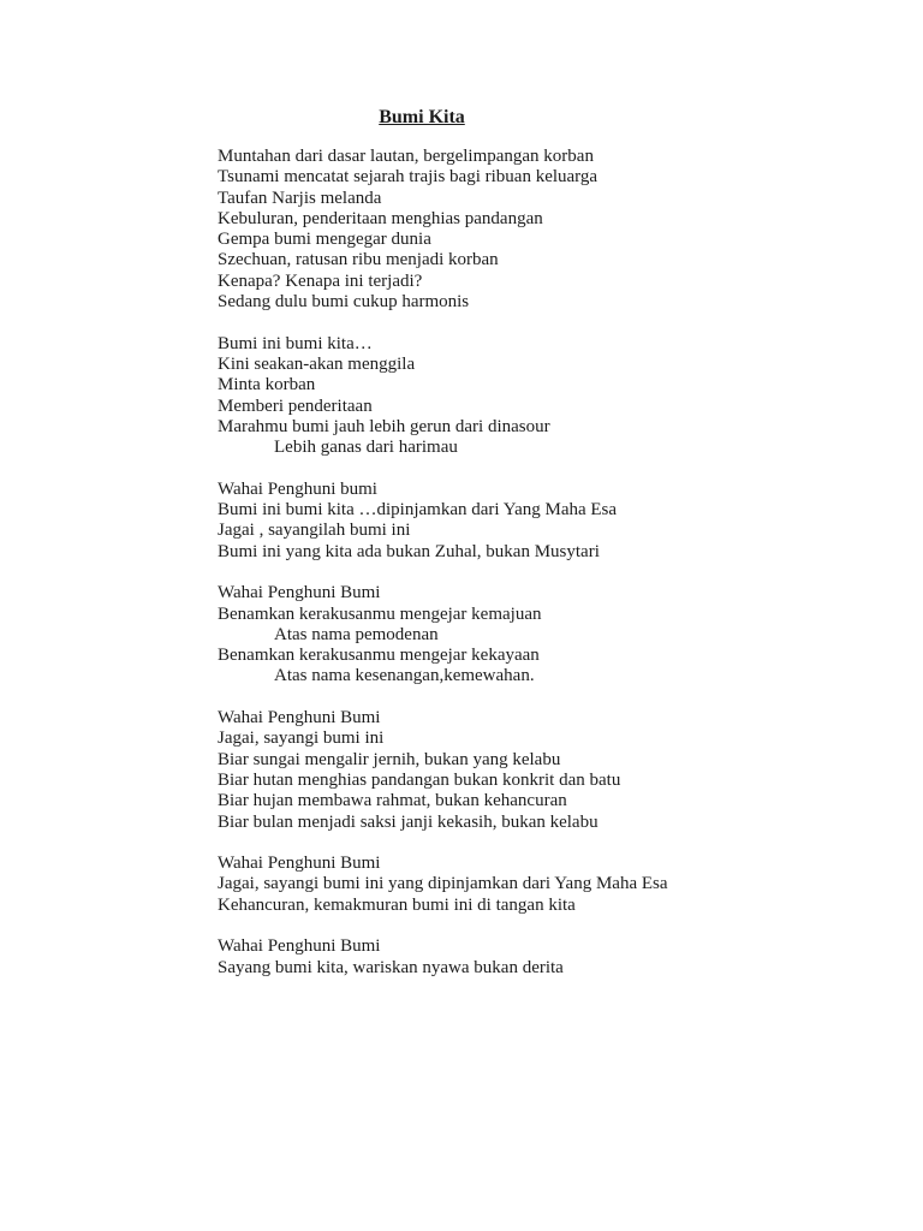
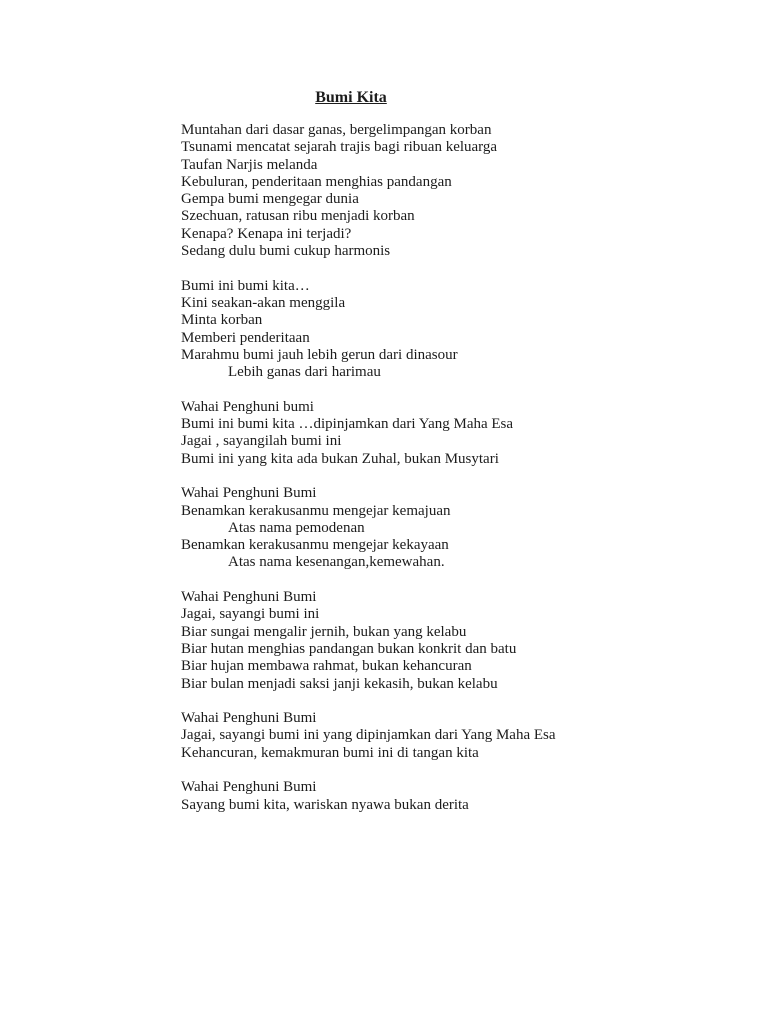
  Bumi Kita
- Muntahan dari dasar lautan, bergelimpangan korban
+ Muntahan dari dasar ganas, bergelimpangan korban
  Tsunami mencatat sejarah trajis bagi ribuan keluarga
  Taufan Narjis melanda
  Kebuluran, penderitaan menghias pandangan
  Gempa bumi mengegar dunia
  Szechuan, ratusan ribu menjadi korban
  Kenapa? Kenapa ini terjadi?
  Sedang dulu bumi cukup harmonis
  Bumi ini bumi kita…
  Kini seakan-akan menggila
  Minta korban
  Memberi penderitaan
  Marahmu bumi jauh lebih gerun dari dinasour
  Lebih ganas dari harimau
  Wahai Penghuni bumi
  Bumi ini bumi kita …dipinjamkan dari Yang Maha Esa
  Jagai , sayangilah bumi ini
  Bumi ini yang kita ada bukan Zuhal, bukan Musytari
  Wahai Penghuni Bumi
  Benamkan kerakusanmu mengejar kemajuan
  Atas nama pemodenan
  Benamkan kerakusanmu mengejar kekayaan
  Atas nama kesenangan,kemewahan.
  Wahai Penghuni Bumi
  Jagai, sayangi bumi ini
  Biar sungai mengalir jernih, bukan yang kelabu
  Biar hutan menghias pandangan bukan konkrit dan batu
  Biar hujan membawa rahmat, bukan kehancuran
  Biar bulan menjadi saksi janji kekasih, bukan kelabu
  Wahai Penghuni Bumi
  Jagai, sayangi bumi ini yang dipinjamkan dari Yang Maha Esa
  Kehancuran, kemakmuran bumi ini di tangan kita
  Wahai Penghuni Bumi
  Sayang bumi kita, wariskan nyawa bukan derita
